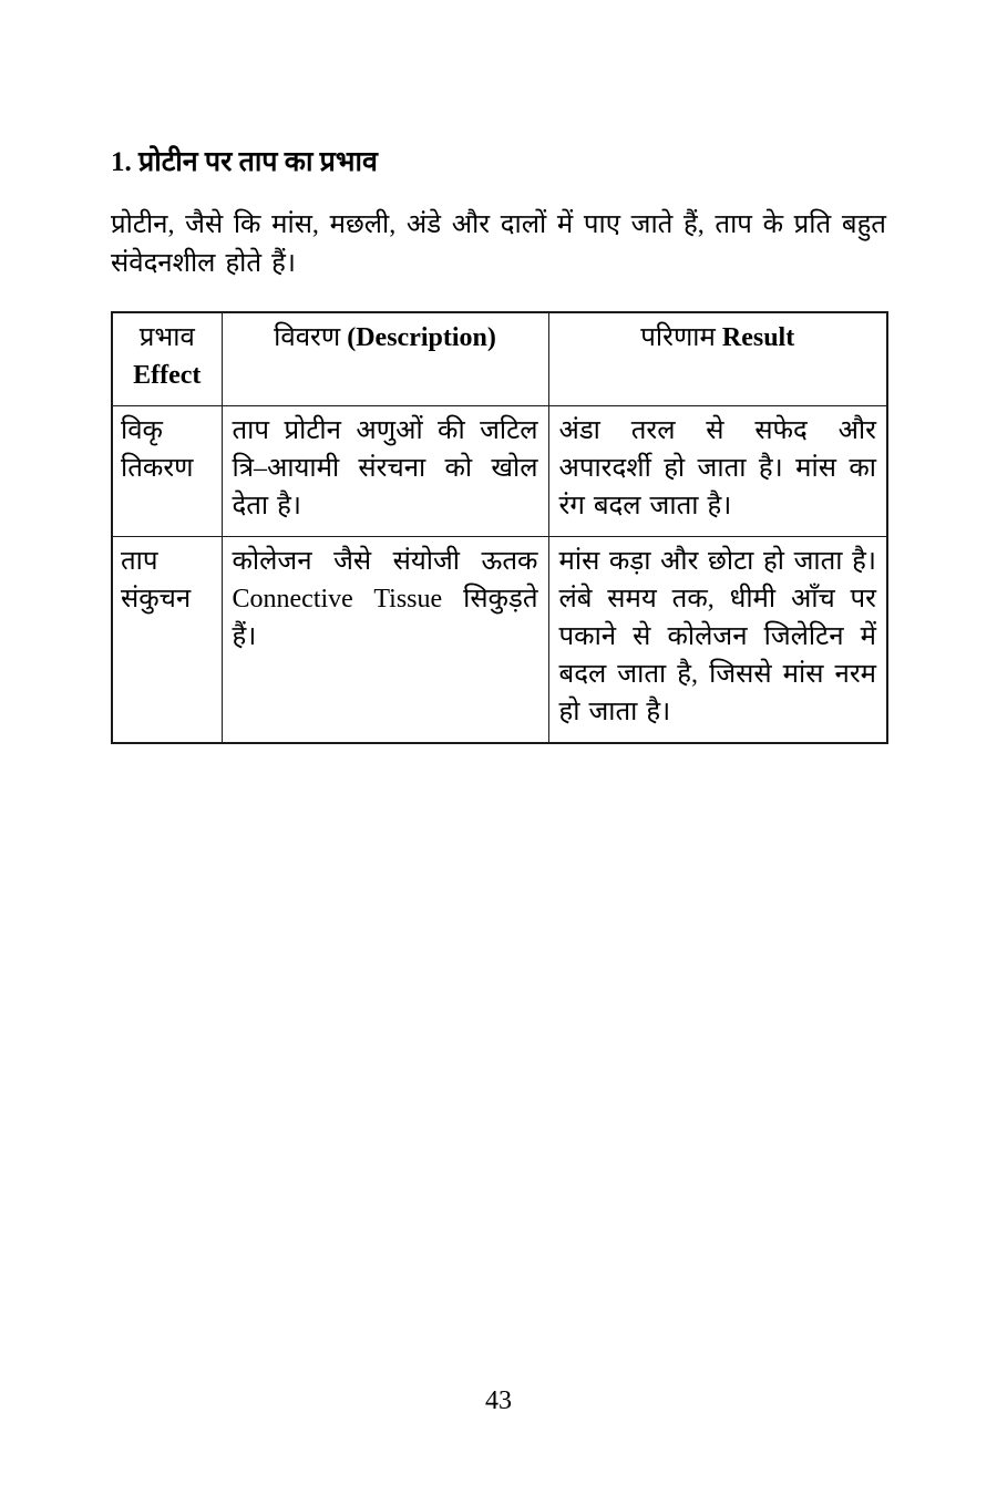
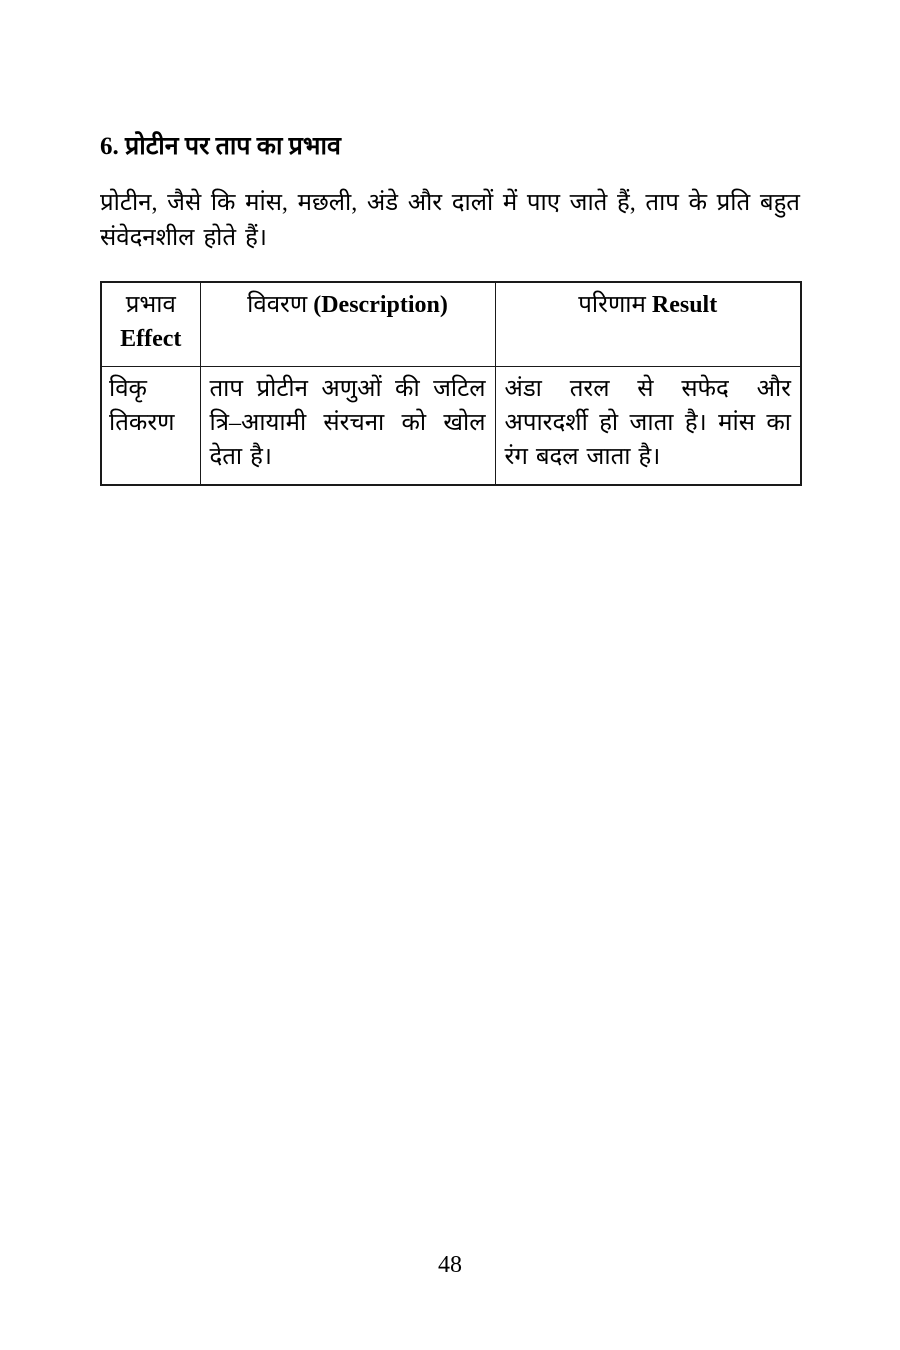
- 1. प्रोटीन पर ताप का प्रभाव
+ 6. प्रोटीन पर ताप का प्रभाव
  प्रोटीन, जैसे कि मांस, मछली, अंडे और दालों में पाए जाते हैं, ताप के प्रति बहुत संवेदनशील होते हैं।
  प्रभावEffect	विवरण (Description)	परिणाम Result
  विकृ तिकरण	ताप प्रोटीन अणुओं की जटिल त्रि–आयामी संरचना को खोल देता है।	अंडा तरल से सफेद और अपारदर्शी हो जाता है। मांस का रंग बदल जाता है।
- ताप संकुचन	कोलेजन जैसे संयोजी ऊतक Connective Tissue सिकुड़ते हैं।	मांस कड़ा और छोटा हो जाता है। लंबे समय तक, धीमी आँच पर पकाने से कोलेजन जिलेटिन में बदल जाता है, जिससे मांस नरम हो जाता है।
- 43
+ 48
